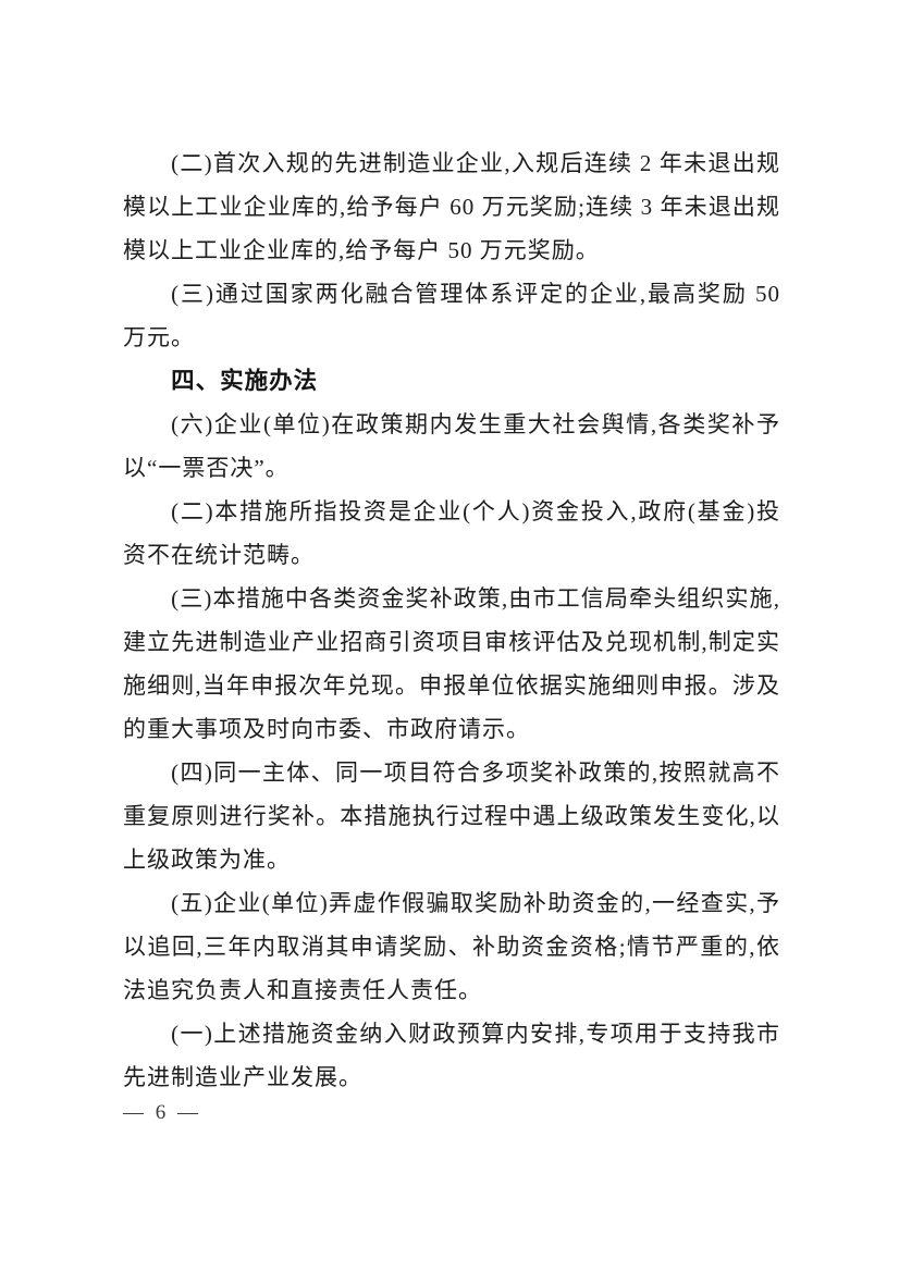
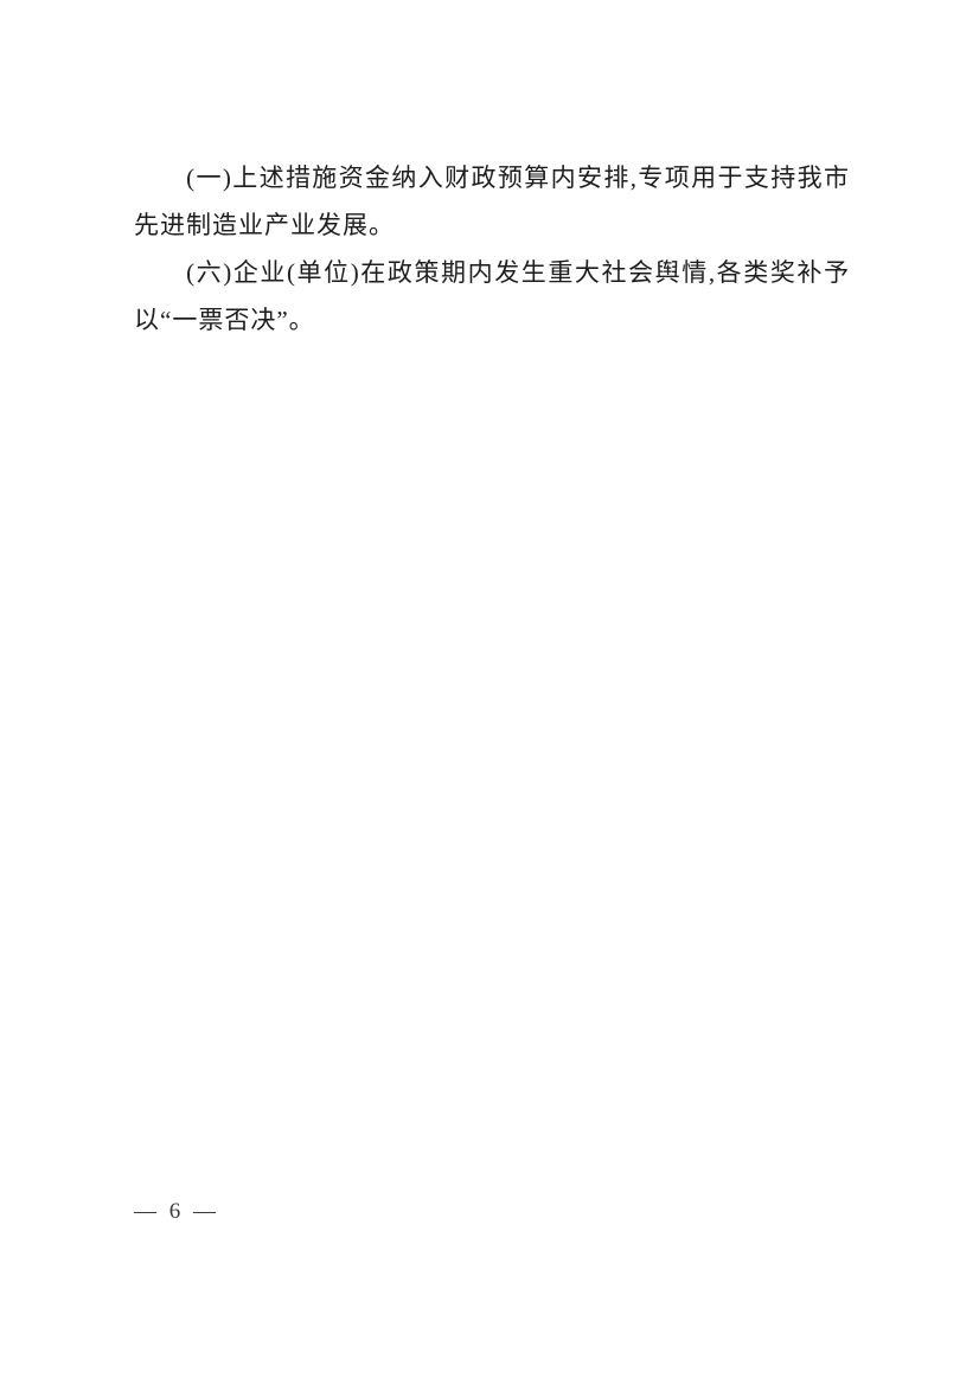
- (二)首次入规的先进制造业企业,入规后连续 2 年未退出规模以上工业企业库的,给予每户 60 万元奖励;连续 3 年未退出规模以上工业企业库的,给予每户 50 万元奖励。
- (三)通过国家两化融合管理体系评定的企业,最高奖励 50 万元。
- 四、实施办法
- (六)企业(单位)在政策期内发生重大社会舆情,各类奖补予以“一票否决”。
+ (一)上述措施资金纳入财政预算内安排,专项用于支持我市先进制造业产业发展。
- (二)本措施所指投资是企业(个人)资金投入,政府(基金)投资不在统计范畴。
- (三)本措施中各类资金奖补政策,由市工信局牵头组织实施,建立先进制造业产业招商引资项目审核评估及兑现机制,制定实施细则,当年申报次年兑现。申报单位依据实施细则申报。涉及的重大事项及时向市委、市政府请示。
- (四)同一主体、同一项目符合多项奖补政策的,按照就高不重复原则进行奖补。本措施执行过程中遇上级政策发生变化,以上级政策为准。
- (五)企业(单位)弄虚作假骗取奖励补助资金的,一经查实,予以追回,三年内取消其申请奖励、补助资金资格;情节严重的,依法追究负责人和直接责任人责任。
- (一)上述措施资金纳入财政预算内安排,专项用于支持我市先进制造业产业发展。
+ (六)企业(单位)在政策期内发生重大社会舆情,各类奖补予以“一票否决”。
  — 6 —
